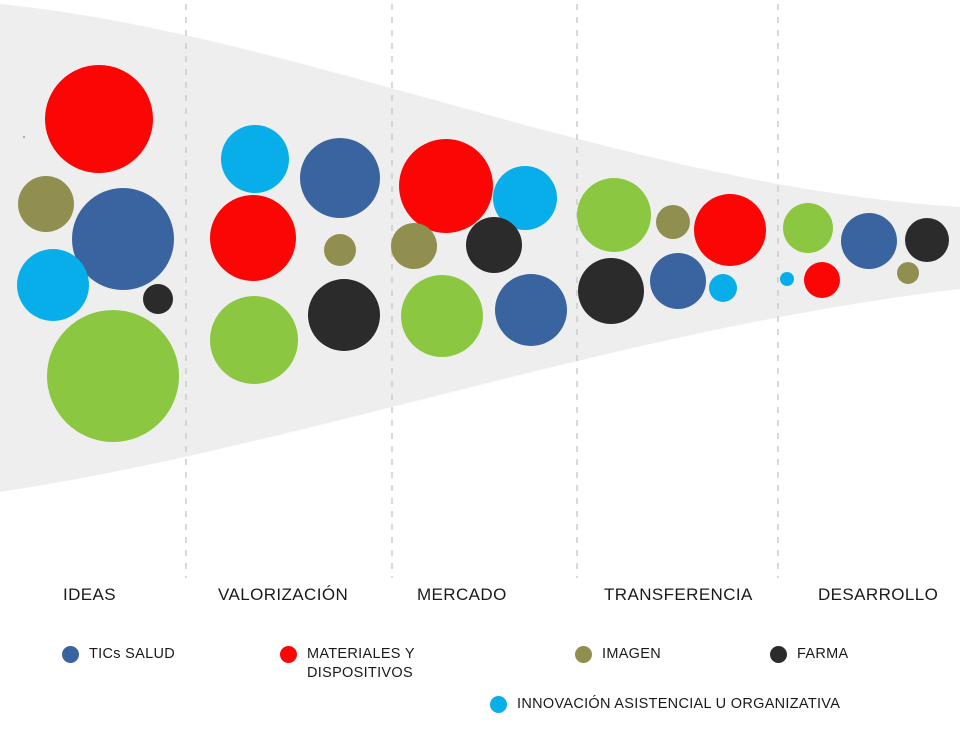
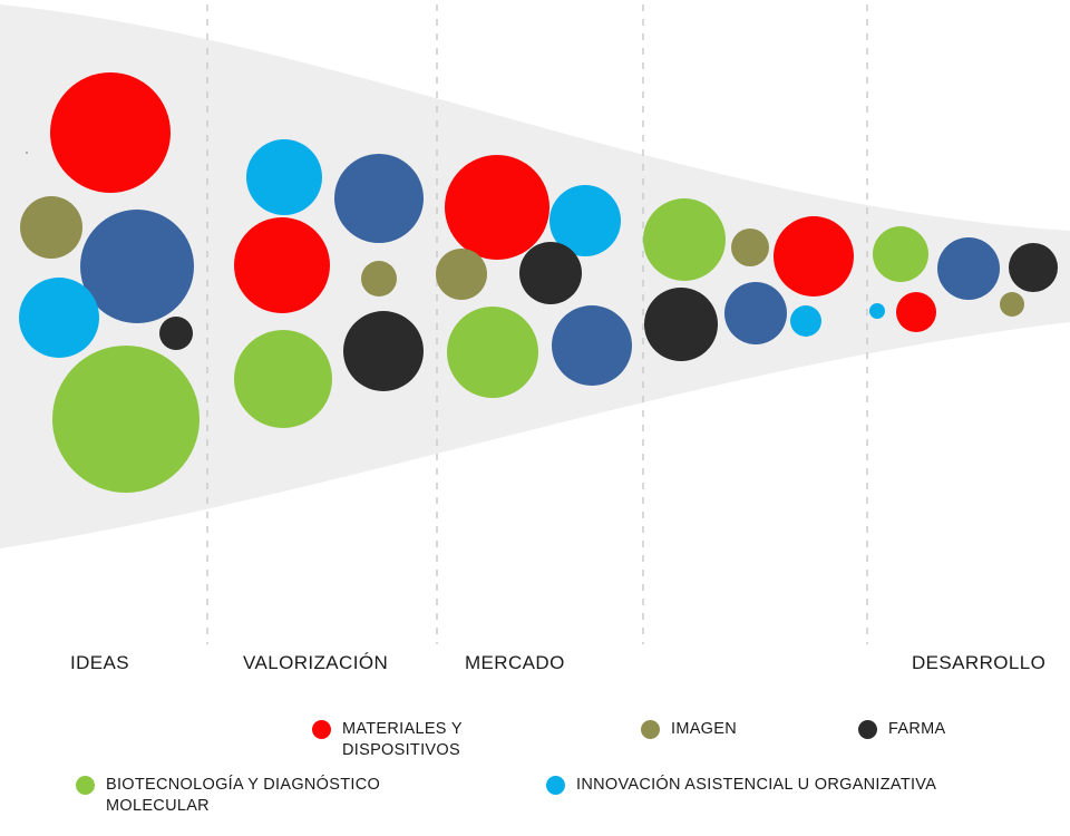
  IDEAS
  VALORIZACIÓN
  MERCADO
- TRANSFERENCIA
  DESARROLLO
- TICs SALUD
  MATERIALES Y
  DISPOSITIVOS
  IMAGEN
  FARMA
+ BIOTECNOLOGÍA Y DIAGNÓSTICO
+ MOLECULAR
  INNOVACIÓN ASISTENCIAL U ORGANIZATIVA
